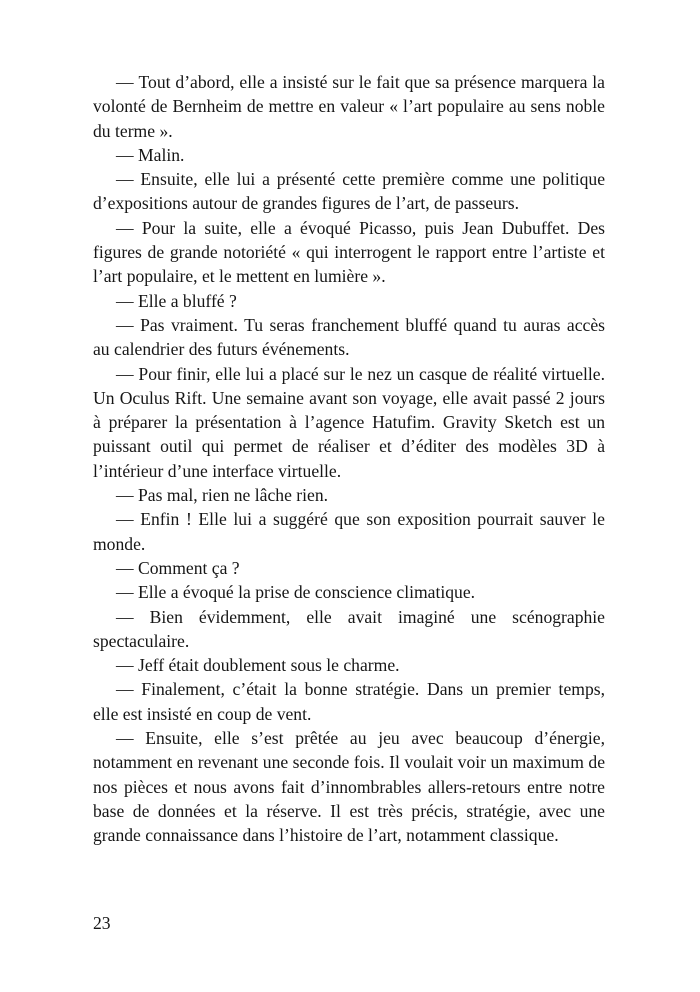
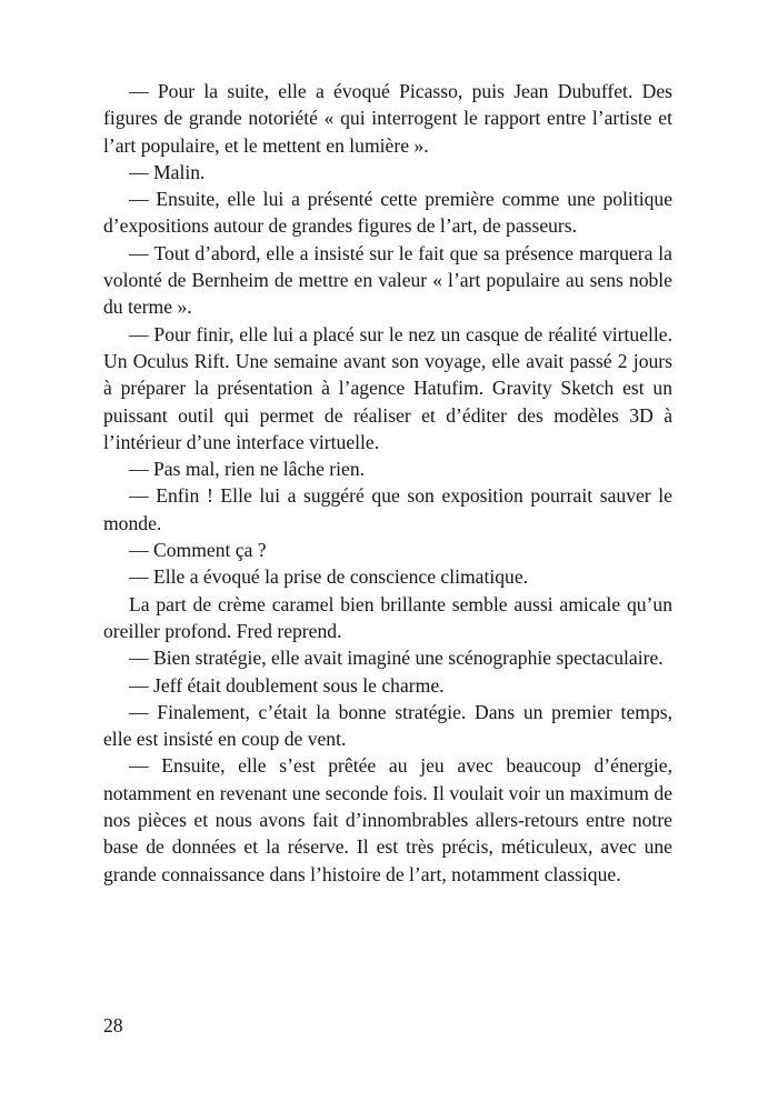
- — Tout d’abord, elle a insisté sur le fait que sa présence marquera la volonté de Bernheim de mettre en valeur « l’art populaire au sens noble du terme ».
+ — Pour la suite, elle a évoqué Picasso, puis Jean Dubuffet. Des figures de grande notoriété « qui interrogent le rapport entre l’artiste et l’art populaire, et le mettent en lumière ».
  — Malin.
  — Ensuite, elle lui a présenté cette première comme une politique d’expositions autour de grandes figures de l’art, de passeurs.
- — Pour la suite, elle a évoqué Picasso, puis Jean Dubuffet. Des figures de grande notoriété « qui interrogent le rapport entre l’artiste et l’art populaire, et le mettent en lumière ».
+ — Tout d’abord, elle a insisté sur le fait que sa présence marquera la volonté de Bernheim de mettre en valeur « l’art populaire au sens noble du terme ».
- — Elle a bluffé ?
- — Pas vraiment. Tu seras franchement bluffé quand tu auras accès au calendrier des futurs événements.
  — Pour finir, elle lui a placé sur le nez un casque de réalité virtuelle. Un Oculus Rift. Une semaine avant son voyage, elle avait passé 2 jours à préparer la présentation à l’agence Hatufim. Gravity Sketch est un puissant outil qui permet de réaliser et d’éditer des modèles 3D à l’intérieur d’une interface virtuelle.
  — Pas mal, rien ne lâche rien.
  — Enfin ! Elle lui a suggéré que son exposition pourrait sauver le monde.
  — Comment ça ?
  — Elle a évoqué la prise de conscience climatique.
+ La part de crème caramel bien brillante semble aussi amicale qu’un oreiller profond. Fred reprend.
- — Bien évidemment, elle avait imaginé une scénographie spectaculaire.
+ — Bien stratégie, elle avait imaginé une scénographie spectaculaire.
  — Jeff était doublement sous le charme.
  — Finalement, c’était la bonne stratégie. Dans un premier temps, elle est insisté en coup de vent.
- — Ensuite, elle s’est prêtée au jeu avec beaucoup d’énergie, notamment en revenant une seconde fois. Il voulait voir un maximum de nos pièces et nous avons fait d’innombrables allers-retours entre notre base de données et la réserve. Il est très précis, stratégie, avec une grande connaissance dans l’histoire de l’art, notamment classique.
+ — Ensuite, elle s’est prêtée au jeu avec beaucoup d’énergie, notamment en revenant une seconde fois. Il voulait voir un maximum de nos pièces et nous avons fait d’innombrables allers-retours entre notre base de données et la réserve. Il est très précis, méticuleux, avec une grande connaissance dans l’histoire de l’art, notamment classique.
- 23
+ 28
